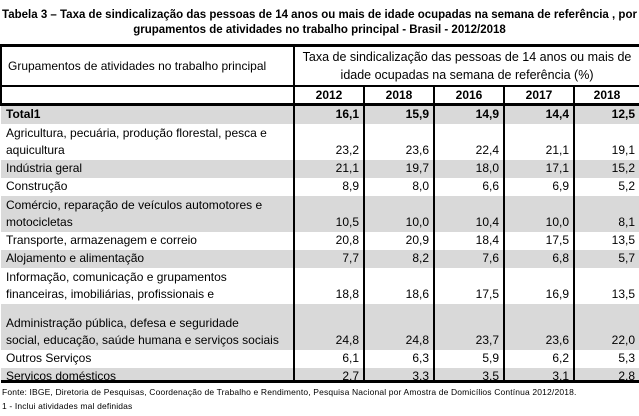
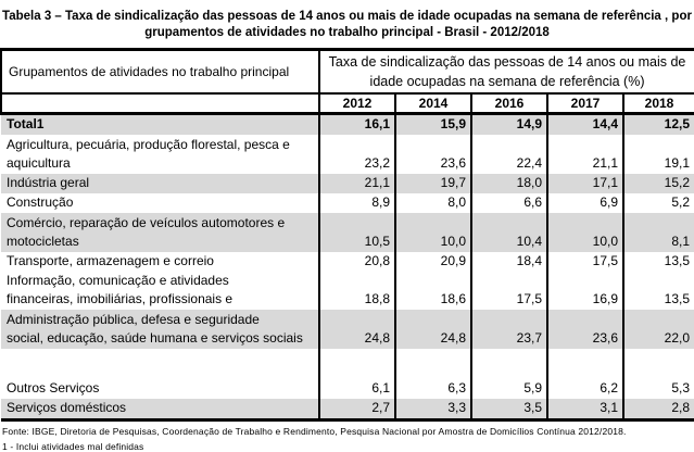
  Tabela 3 – Taxa de sindicalização das pessoas de 14 anos ou mais de idade ocupadas na semana de referência , por
  grupamentos de atividades no trabalho principal - Brasil - 2012/2018
  Grupamentos de atividades no trabalho principal	Taxa de sindicalização das pessoas de 14 anos ou mais de idade ocupadas na semana de referência (%)
- 	2012	2018	2016	2017	2018
+ 	2012	2014	2016	2017	2018
  Total1	16,1	15,9	14,9	14,4	12,5
  Agricultura, pecuária, produção florestal, pesca e aquicultura	23,2	23,6	22,4	21,1	19,1
  Indústria geral	21,1	19,7	18,0	17,1	15,2
  Construção	8,9	8,0	6,6	6,9	5,2
  Comércio, reparação de veículos automotores e motocicletas	10,5	10,0	10,4	10,0	8,1
  Transporte, armazenagem e correio	20,8	20,9	18,4	17,5	13,5
- Alojamento e alimentação	7,7	8,2	7,6	6,8	5,7
- Informação, comunicação e grupamentos financeiras, imobiliárias, profissionais e	18,8	18,6	17,5	16,9	13,5
+ Informação, comunicação e atividades financeiras, imobiliárias, profissionais e	18,8	18,6	17,5	16,9	13,5
  Administração pública, defesa e seguridade social, educação, saúde humana e serviços sociais	24,8	24,8	23,7	23,6	22,0
  Outros Serviços	6,1	6,3	5,9	6,2	5,3
  Serviços domésticos	2,7	3,3	3,5	3,1	2,8
  Fonte: IBGE, Diretoria de Pesquisas, Coordenação de Trabalho e Rendimento, Pesquisa Nacional por Amostra de Domicílios Contínua 2012/2018.
  1 - Inclui atividades mal definidas
